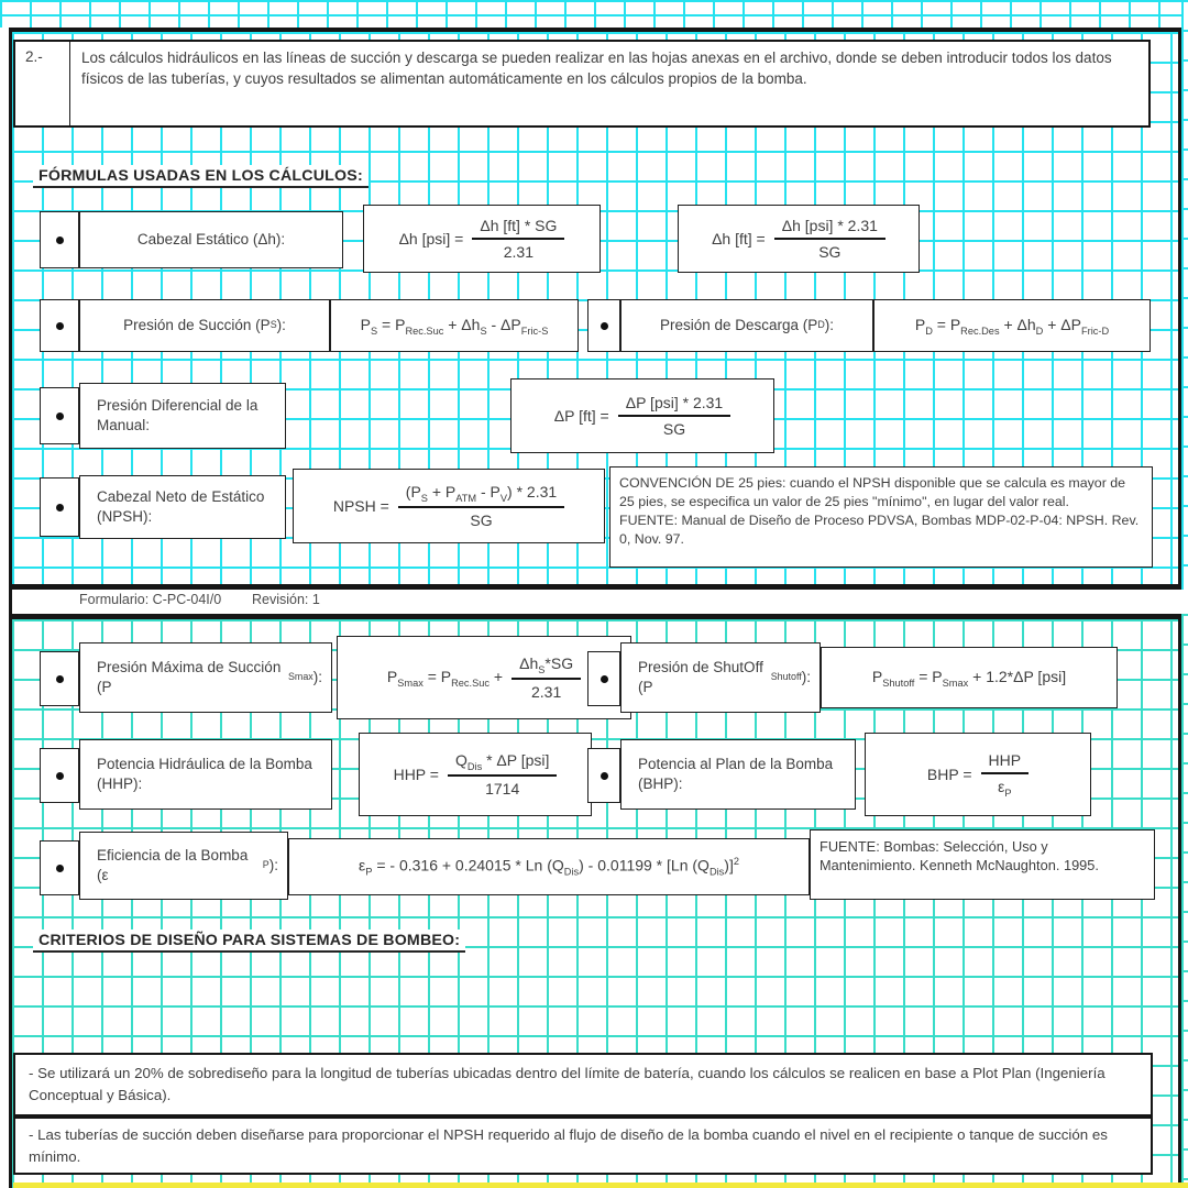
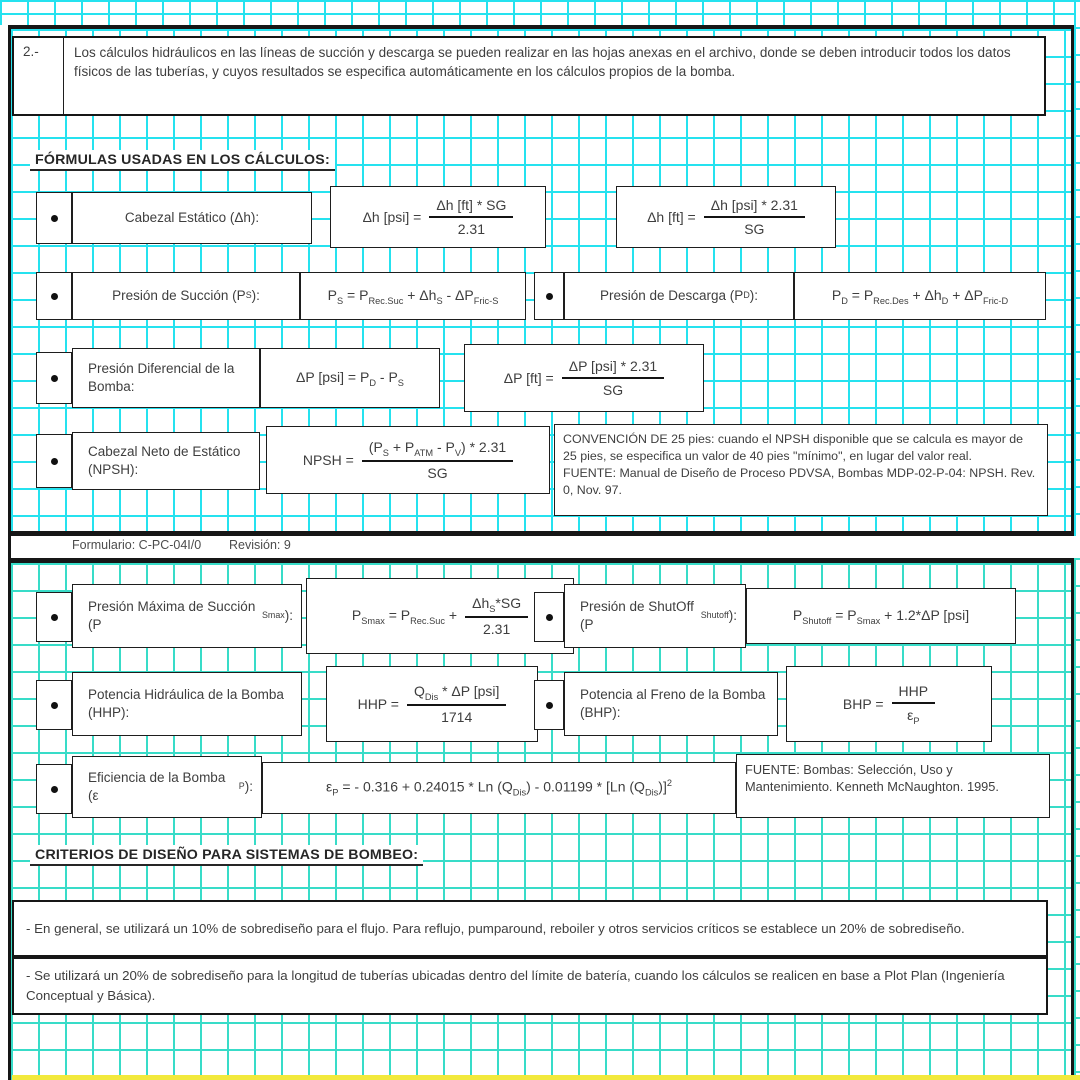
  2.-
- Los cálculos hidráulicos en las líneas de succión y descarga se pueden realizar en las hojas anexas en el archivo, donde se deben introducir todos los datos físicos de las tuberías, y cuyos resultados se alimentan automáticamente en los cálculos propios de la bomba.
+ Los cálculos hidráulicos en las líneas de succión y descarga se pueden realizar en las hojas anexas en el archivo, donde se deben introducir todos los datos físicos de las tuberías, y cuyos resultados se especifica automáticamente en los cálculos propios de la bomba.
  FÓRMULAS USADAS EN LOS CÁLCULOS:
  Cabezal Estático (Δh):
  Δh [psi] =
  Δh [ft] * SG
  2.31
  Δh [ft] =
  Δh [psi] * 2.31
  SG
  Presión de Succión (P
  S
  ):
  PS = PRec.Suc + ΔhS - ΔPFric-S
  Presión de Descarga (P
  D
  ):
  PD = PRec.Des + ΔhD + ΔPFric-D
- Presión Diferencial de la Manual:
+ Presión Diferencial de la Bomba:
+ ΔP [psi] = PD - PS
  ΔP [ft] =
  ΔP [psi] * 2.31
  SG
  Cabezal Neto de Estático (NPSH):
  NPSH =
  (PS + PATM - PV) * 2.31
  SG
- CONVENCIÓN DE 25 pies: cuando el NPSH disponible que se calcula es mayor de 25 pies, se especifica un valor de 25 pies "mínimo", en lugar del valor real.
+ CONVENCIÓN DE 25 pies: cuando el NPSH disponible que se calcula es mayor de 25 pies, se especifica un valor de 40 pies "mínimo", en lugar del valor real.
  FUENTE: Manual de Diseño de Proceso PDVSA, Bombas MDP-02-P-04: NPSH. Rev. 0, Nov. 97.
- Formulario: C-PC-04I/0 Revisión: 1
+ Formulario: C-PC-04I/0 Revisión: 9
  Presión Máxima de Succión (P
  Smax
  ):
  PSmax = PRec.Suc +
  ΔhS*SG
  2.31
  Presión de ShutOff (P
  Shutoff
  ):
  PShutoff = PSmax + 1.2*ΔP [psi]
  Potencia Hidráulica de la Bomba (HHP):
  HHP =
  QDis * ΔP [psi]
  1714
- Potencia al Plan de la Bomba (BHP):
+ Potencia al Freno de la Bomba (BHP):
  BHP =
  HHP
  εP
  Eficiencia de la Bomba (ε
  P
  ):
  εP = - 0.316 + 0.24015 * Ln (QDis) - 0.01199 * [Ln (QDis)]2
  FUENTE: Bombas: Selección, Uso y Mantenimiento. Kenneth McNaughton. 1995.
  CRITERIOS DE DISEÑO PARA SISTEMAS DE BOMBEO:
+ - En general, se utilizará un 10% de sobrediseño para el flujo. Para reflujo, pumparound, reboiler y otros servicios críticos se establece un 20% de sobrediseño.
  - Se utilizará un 20% de sobrediseño para la longitud de tuberías ubicadas dentro del límite de batería, cuando los cálculos se realicen en base a Plot Plan (Ingeniería Conceptual y Básica).
- - Las tuberías de succión deben diseñarse para proporcionar el NPSH requerido al flujo de diseño de la bomba cuando el nivel en el recipiente o tanque de succión es mínimo.
